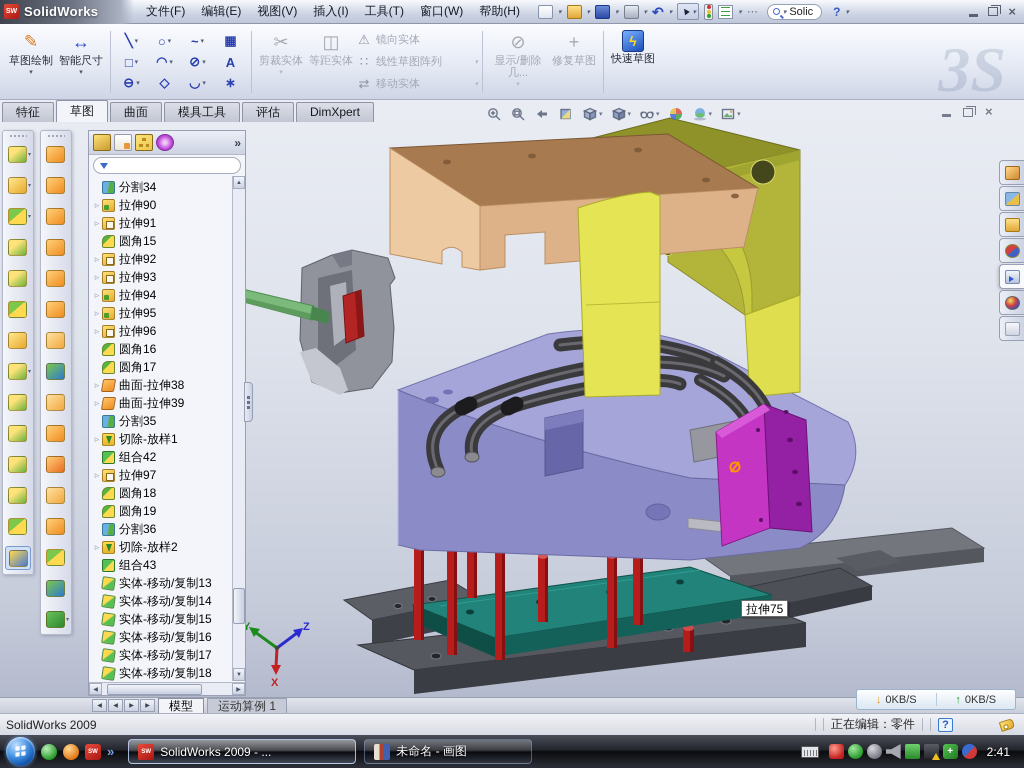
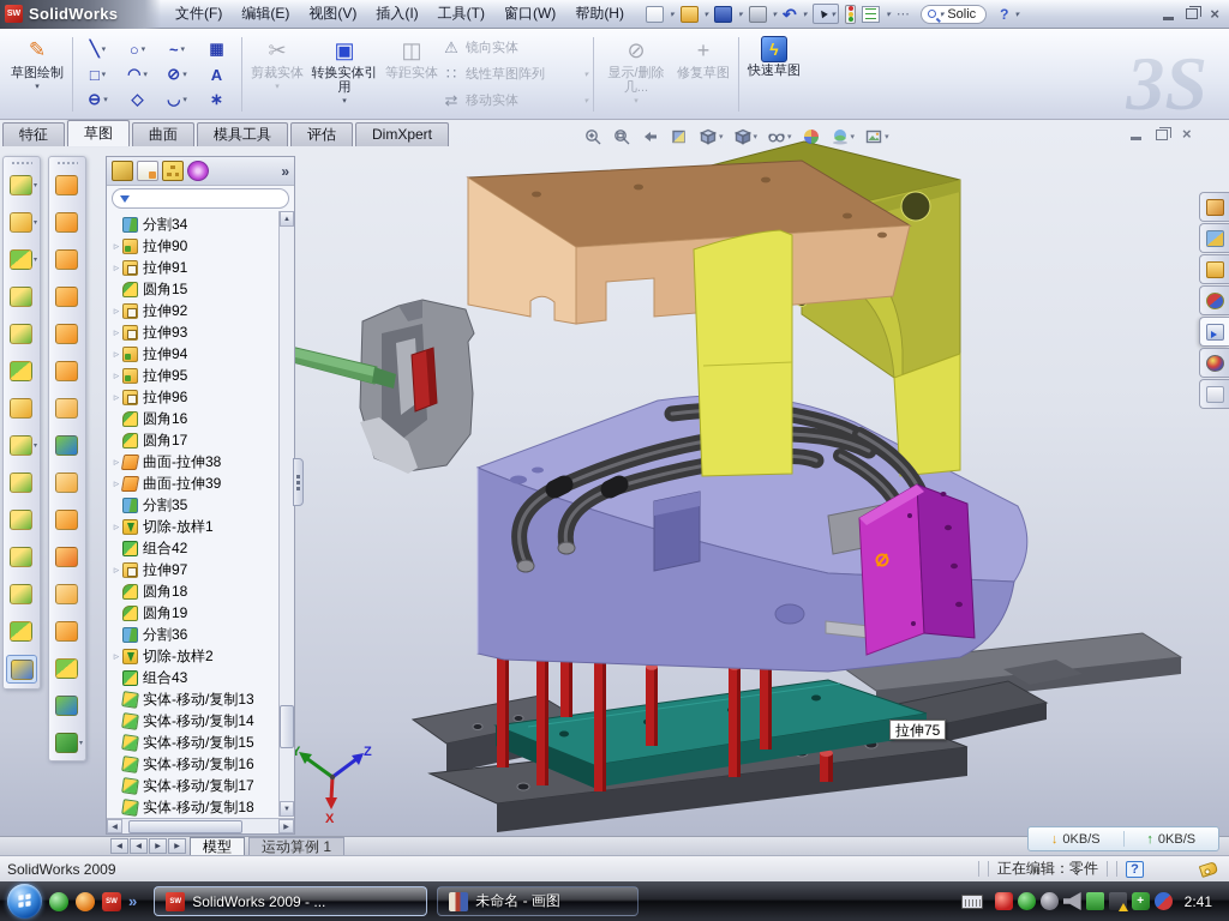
  SolidWorks
  文件(F)
  编辑(E)
  视图(V)
  插入(I)
  工具(T)
  窗口(W)
  帮助(H)
  ↶
  ⋯
  Solic
  ?
  ×
  ✎
  草图绘制
- ↔
- 智能尺寸
  ╲
  ○
  ~
  ▦
  □
  ◠
  ⊘
  A
  ⊖
  ◇
  ◡
  ∗
  ✂
  剪裁实体
+ ▣
+ 转换实体引用
  ◫
  等距实体
  ⚠
  镜向实体
  ∷
  线性草图阵列
  ⇄
  移动实体
  ⊘
  显示/删除几...
  +
  修复草图
  ϟ
  快速草图
  3S
  Y
  Z
  X
  特征
  草图
  曲面
  模具工具
  评估
  DimXpert
  ×
  »
  分割34
  ▹
  拉伸90
  ▹
  拉伸91
  圆角15
  ▹
  拉伸92
  ▹
  拉伸93
  ▹
  拉伸94
  ▹
  拉伸95
  ▹
  拉伸96
  圆角16
  圆角17
  ▹
  曲面-拉伸38
  ▹
  曲面-拉伸39
  分割35
  ▹
  切除-放样1
  组合42
  ▹
  拉伸97
  圆角18
  圆角19
  分割36
  ▹
  切除-放样2
  组合43
  实体-移动/复制13
  实体-移动/复制14
  实体-移动/复制15
  实体-移动/复制16
  实体-移动/复制17
  实体-移动/复制18
  拉伸75
  ↓
  0KB/S
  ↑
  0KB/S
  模型
  运动算例 1
  SolidWorks 2009
  正在编辑：零件
  ?
  »
  SolidWorks 2009 - ...
  未命名 - 画图
  +
  2:41
